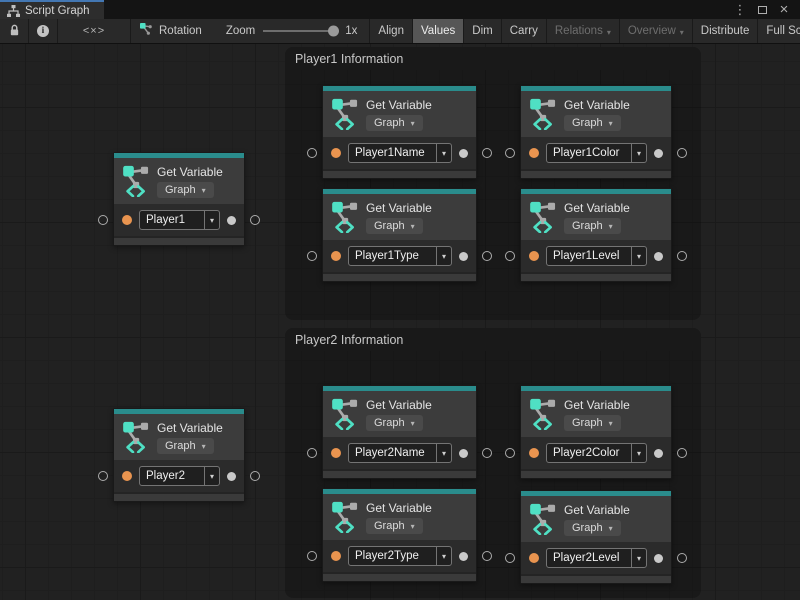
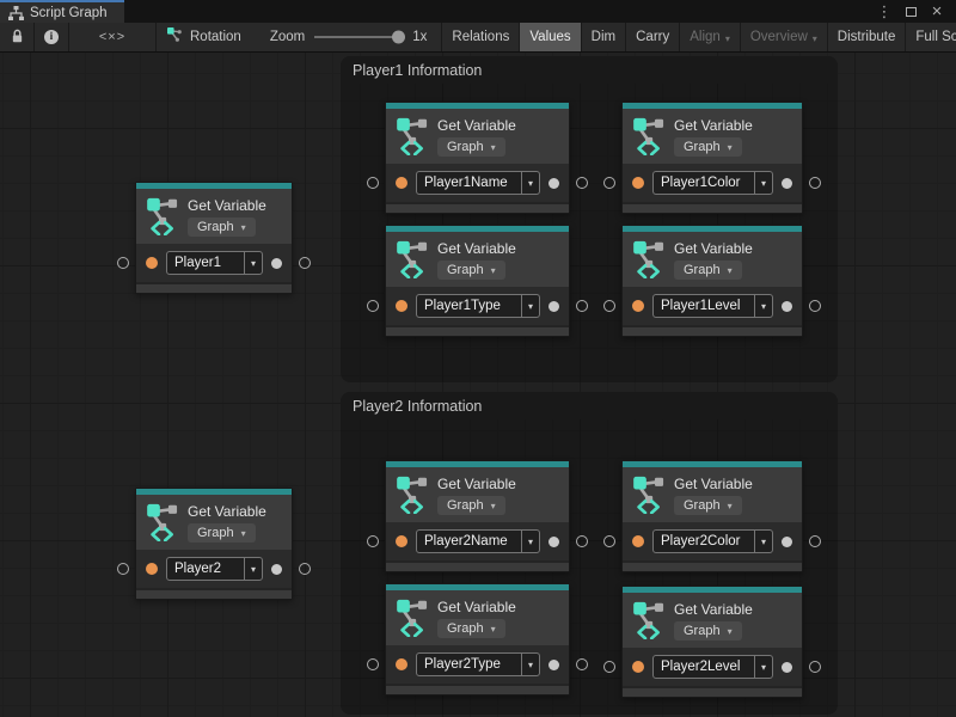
  Script Graph
  ⋮
  ×
  i
  <×>
  Rotation
  Zoom
  1x
- Align
+ Relations
  Values
  Dim
  Carry
- Relations
+ Align
  ▾
  Overview
  ▾
  Distribute
  Player1 Information
  Player2 Information
  Get Variable
  Graph
  ▾
  Player1
  ▾
  Get Variable
  Graph
  ▾
  Player1Name
  ▾
  Get Variable
  Graph
  ▾
  Player1Color
  ▾
  Get Variable
  Graph
  ▾
  Player1Type
  ▾
  Get Variable
  Graph
  ▾
  Player1Level
  ▾
  Get Variable
  Graph
  ▾
  Player2
  ▾
  Get Variable
  Graph
  ▾
  Player2Name
  ▾
  Get Variable
  Graph
  ▾
  Player2Color
  ▾
  Get Variable
  Graph
  ▾
  Player2Type
  ▾
  Get Variable
  Graph
  ▾
  Player2Level
  ▾
